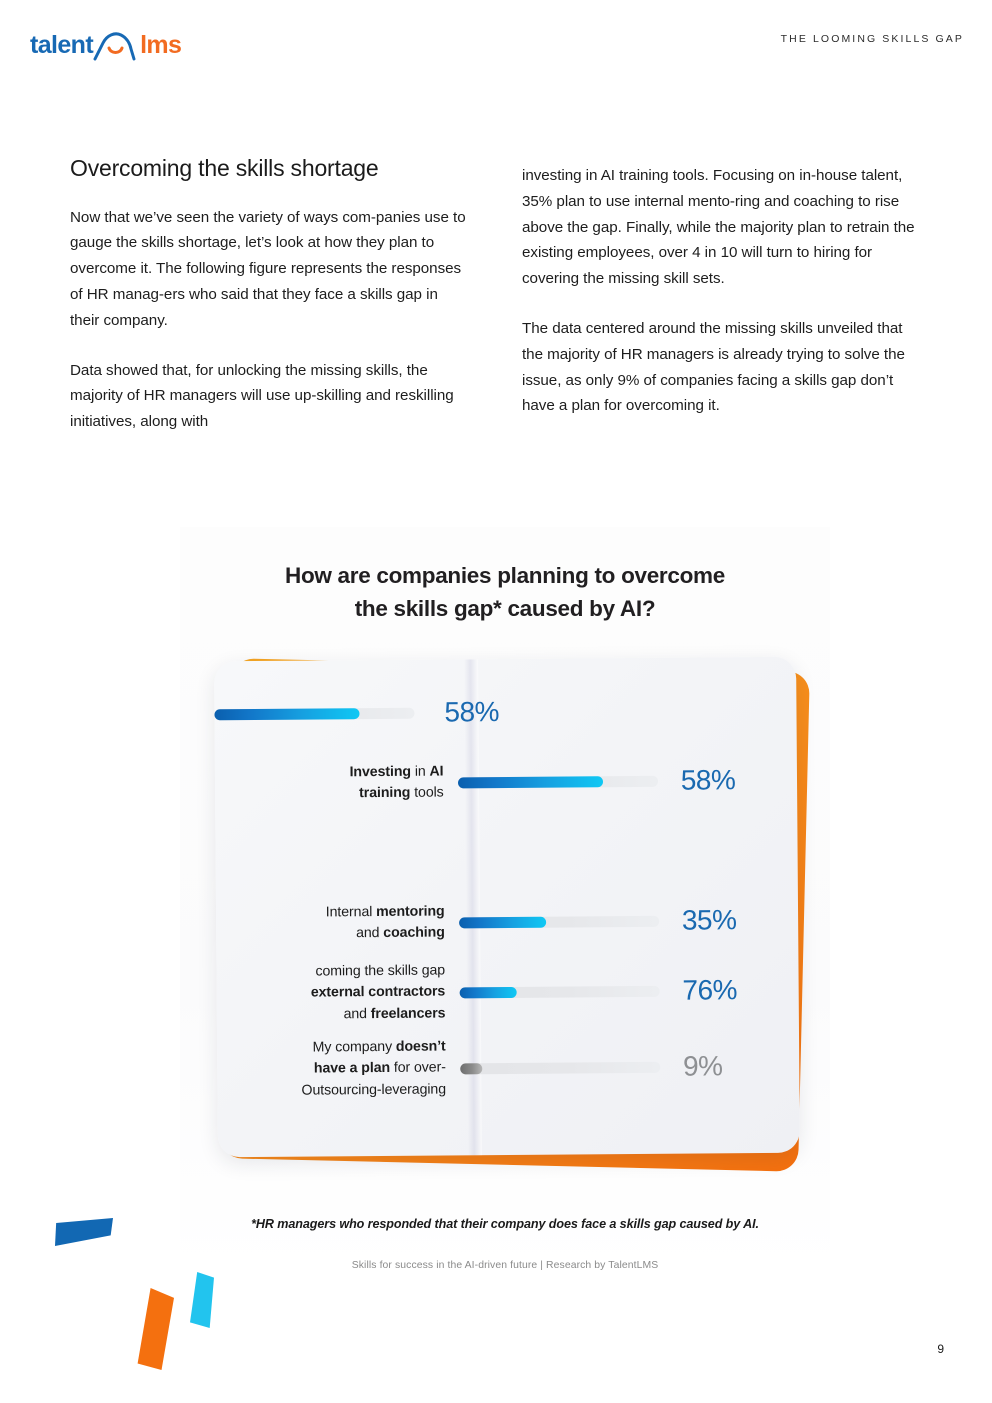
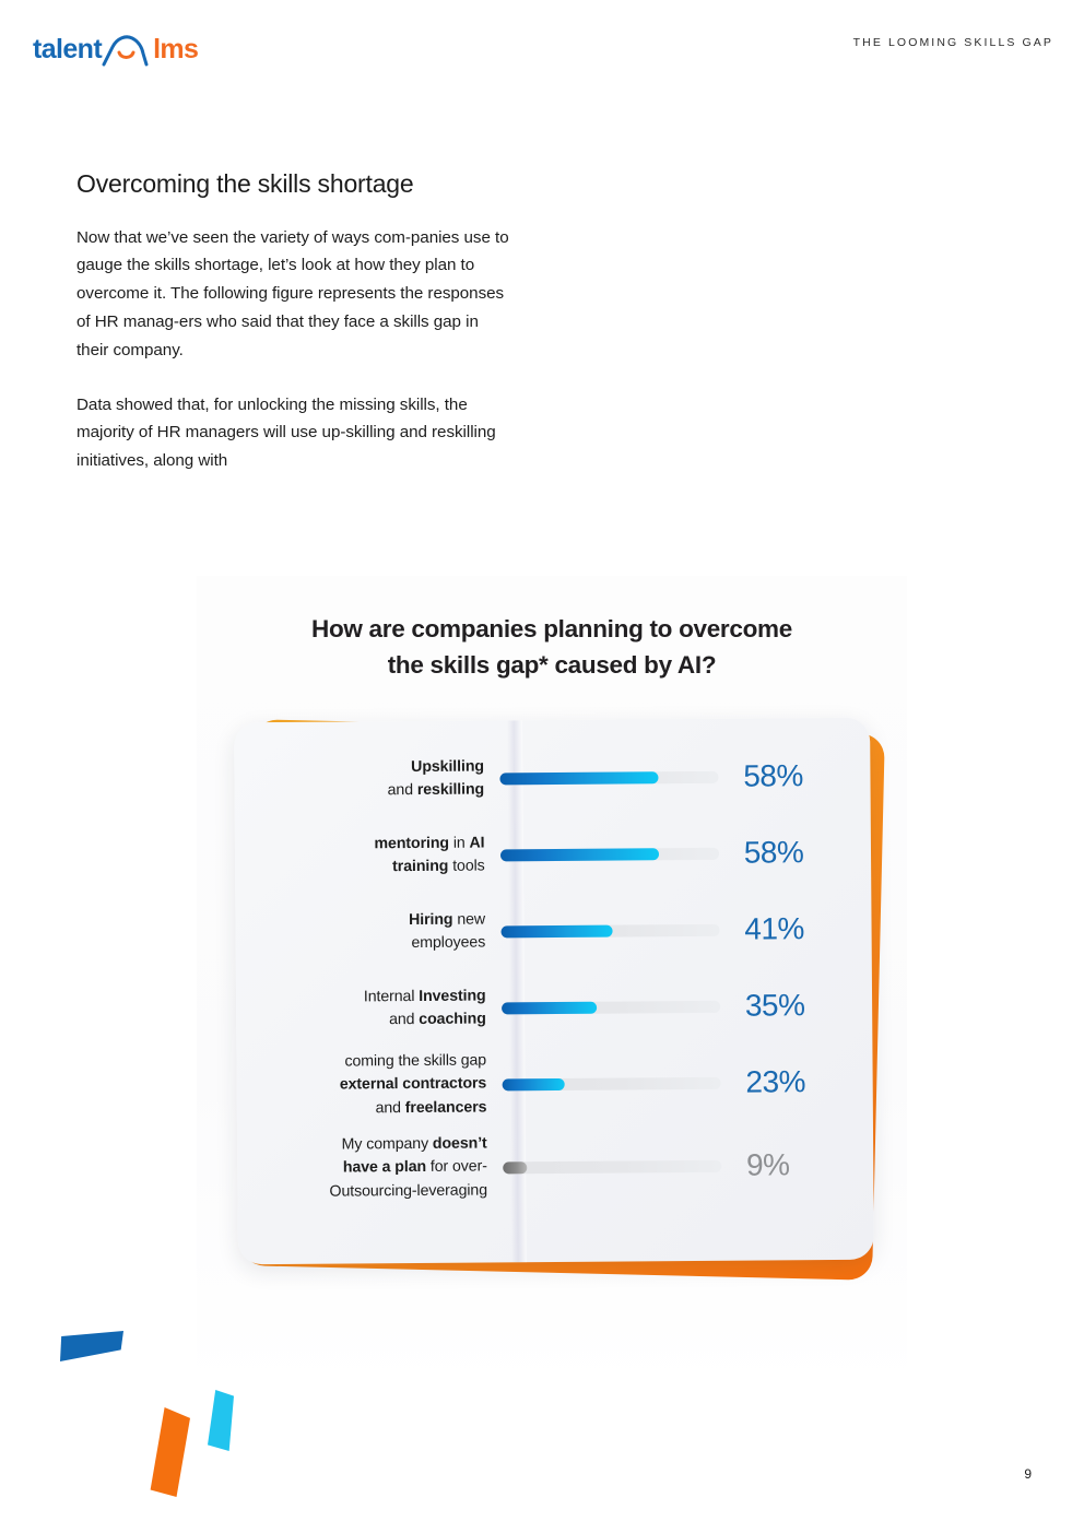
  talent
  lms
  THE LOOMING SKILLS GAP
  Overcoming the skills shortage
  Now that we’ve seen the variety of ways com-panies use to gauge the skills shortage, let’s look at how they plan to overcome it. The following figure represents the responses of HR manag-ers who said that they face a skills gap in their company.
  Data showed that, for unlocking the missing skills, the majority of HR managers will use up-skilling and reskilling initiatives, along with
- investing in AI training tools. Focusing on in-house talent, 35% plan to use internal mento-ring and coaching to rise above the gap. Finally, while the majority plan to retrain the existing employees, over 4 in 10 will turn to hiring for covering the missing skill sets.
- The data centered around the missing skills unveiled that the majority of HR managers is already trying to solve the issue, as only 9% of companies facing a skills gap don’t have a plan for overcoming it.
  How are companies planning to overcome
  the skills gap* caused by AI?
+ Upskilling
+ and reskilling
  58%
- Investing in AI
+ mentoring in AI
  training tools
  58%
+ Hiring new
+ employees
+ 41%
- Internal mentoring
+ Internal Investing
  and coaching
  35%
  coming the skills gap
  external contractors
  and freelancers
- 76%
+ 23%
  My company doesn’t
  have a plan for over-
  Outsourcing-leveraging
  9%
- *HR managers who responded that their company does face a skills gap caused by AI.
- Skills for success in the AI-driven future | Research by TalentLMS
  9
